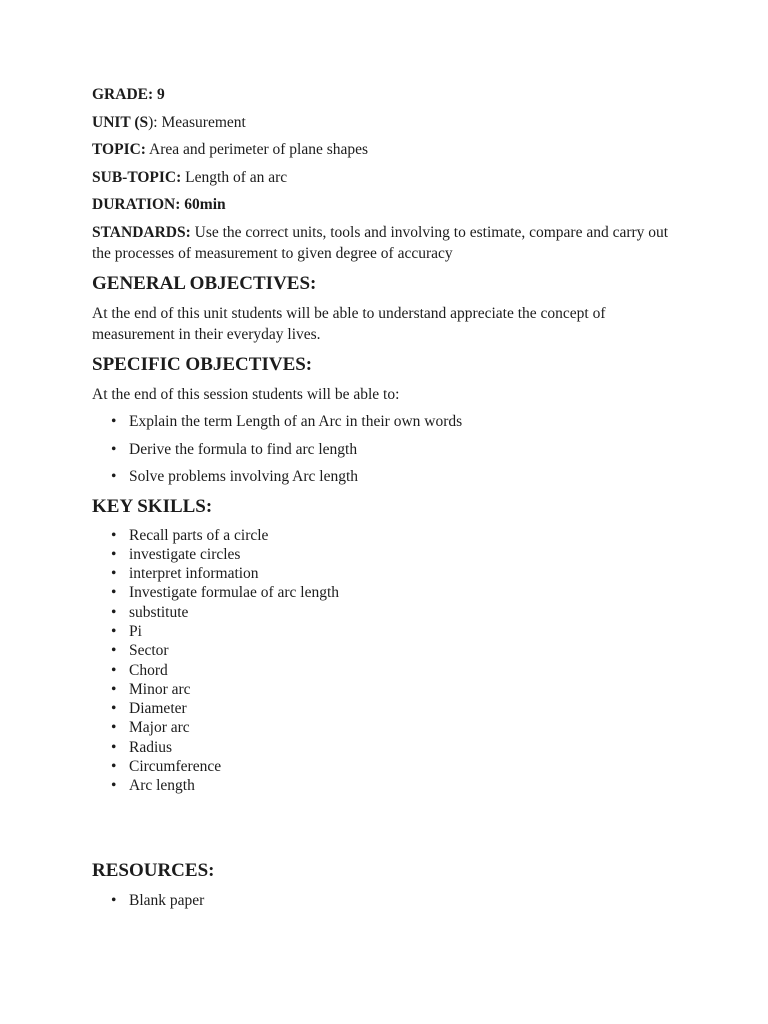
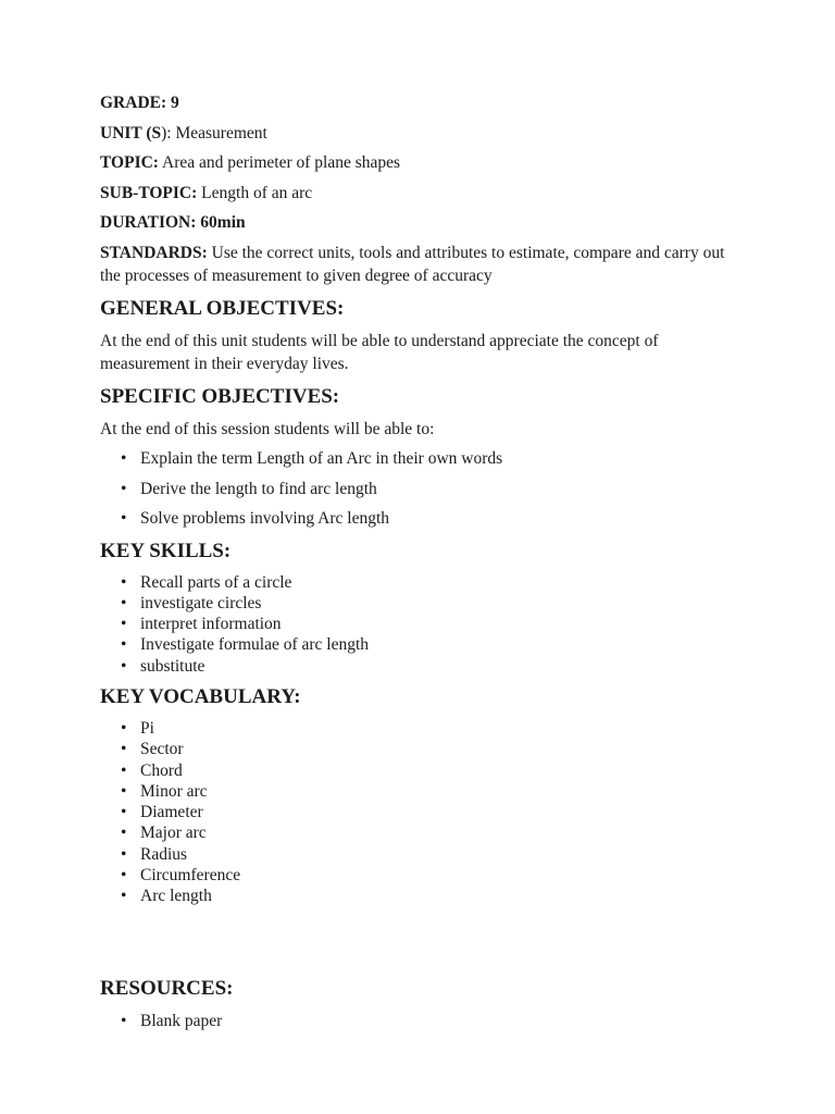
  GRADE: 9
  UNIT (S): Measurement
  TOPIC: Area and perimeter of plane shapes
  SUB-TOPIC: Length of an arc
  DURATION: 60min
- STANDARDS: Use the correct units, tools and involving to estimate, compare and carry out the processes of measurement to given degree of accuracy
+ STANDARDS: Use the correct units, tools and attributes to estimate, compare and carry out the processes of measurement to given degree of accuracy
  GENERAL OBJECTIVES:
  At the end of this unit students will be able to understand appreciate the concept of measurement in their everyday lives.
  SPECIFIC OBJECTIVES:
  At the end of this session students will be able to:
  •
  Explain the term Length of an Arc in their own words
  •
- Derive the formula to find arc length
+ Derive the length to find arc length
  •
  Solve problems involving Arc length
  KEY SKILLS:
  •
  Recall parts of a circle
  •
  investigate circles
  •
  interpret information
  •
  Investigate formulae of arc length
  •
  substitute
+ KEY VOCABULARY:
  •
  Pi
  •
  Sector
  •
  Chord
  •
  Minor arc
  •
  Diameter
  •
  Major arc
  •
  Radius
  •
  Circumference
  •
  Arc length
  RESOURCES:
  •
  Blank paper
